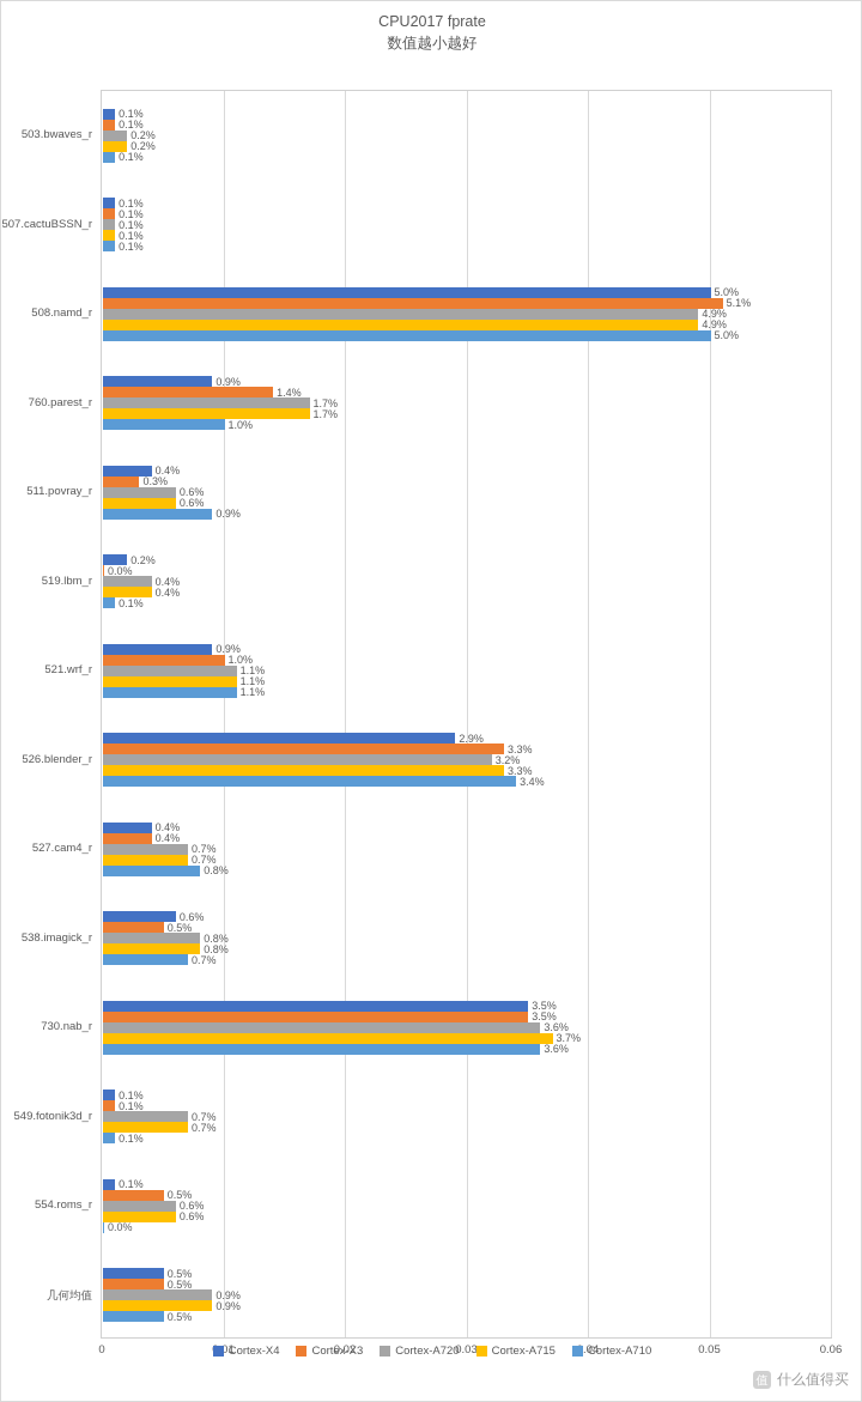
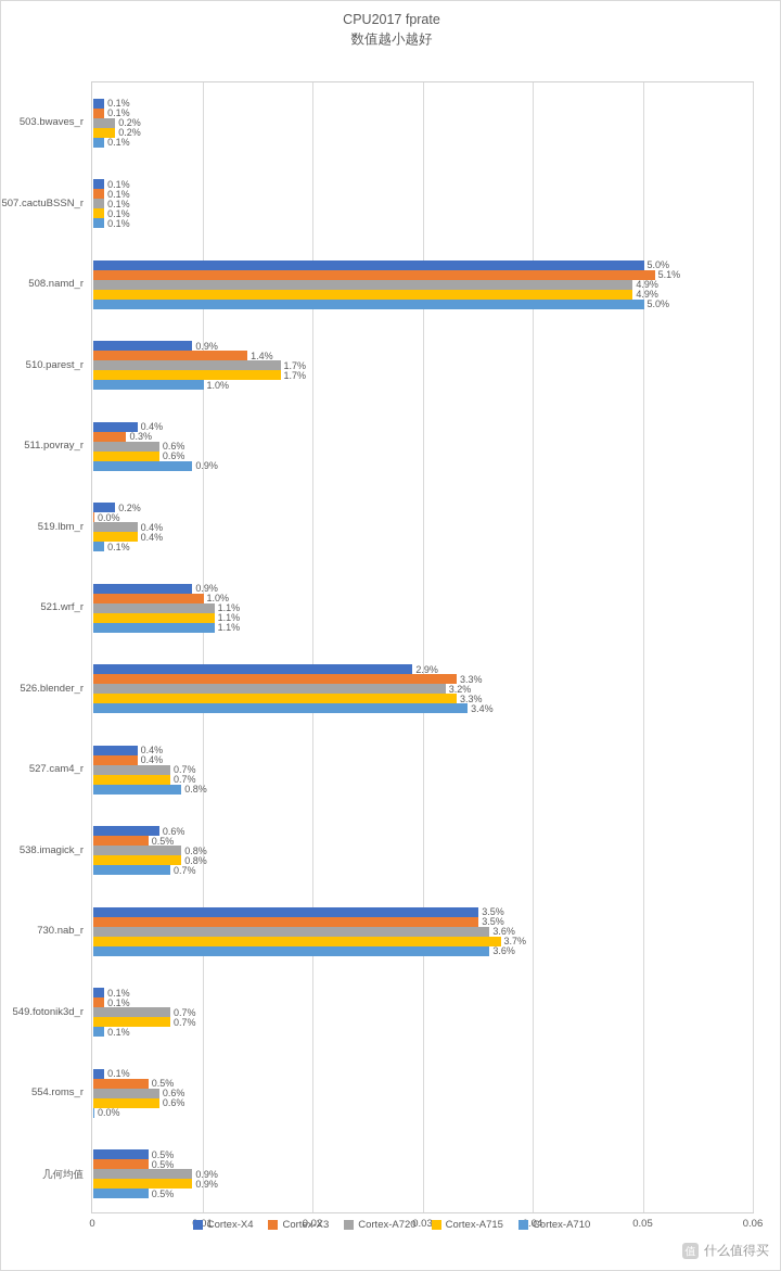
  CPU2017 fprate
  数值越小越好
  503.bwaves_r
  0.1%
  0.1%
  0.2%
  0.2%
  0.1%
  507.cactuBSSN_r
  0.1%
  0.1%
  0.1%
  0.1%
  0.1%
  508.namd_r
  5.0%
  5.1%
  4.9%
  4.9%
  5.0%
- 760.parest_r
+ 510.parest_r
  0.9%
  1.4%
  1.7%
  1.7%
  1.0%
  511.povray_r
  0.4%
  0.3%
  0.6%
  0.6%
  0.9%
  519.lbm_r
  0.2%
  0.0%
  0.4%
  0.4%
  0.1%
  521.wrf_r
  0.9%
  1.0%
  1.1%
  1.1%
  1.1%
  526.blender_r
  2.9%
  3.3%
  3.2%
  3.3%
  3.4%
  527.cam4_r
  0.4%
  0.4%
  0.7%
  0.7%
  0.8%
  538.imagick_r
  0.6%
  0.5%
  0.8%
  0.8%
  0.7%
  730.nab_r
  3.5%
  3.5%
  3.6%
  3.7%
  3.6%
  549.fotonik3d_r
  0.1%
  0.1%
  0.7%
  0.7%
  0.1%
  554.roms_r
  0.1%
  0.5%
  0.6%
  0.6%
  0.0%
  几何均值
  0.5%
  0.5%
  0.9%
  0.9%
  0.5%
  0
  0.02
  0.03
  .04
  0.05
  0.06
  Cortex-X4
  Cortex-X3
  Cortex-A720
  Cortex-A715
  Cortex-A710
  值
  什么值得买
